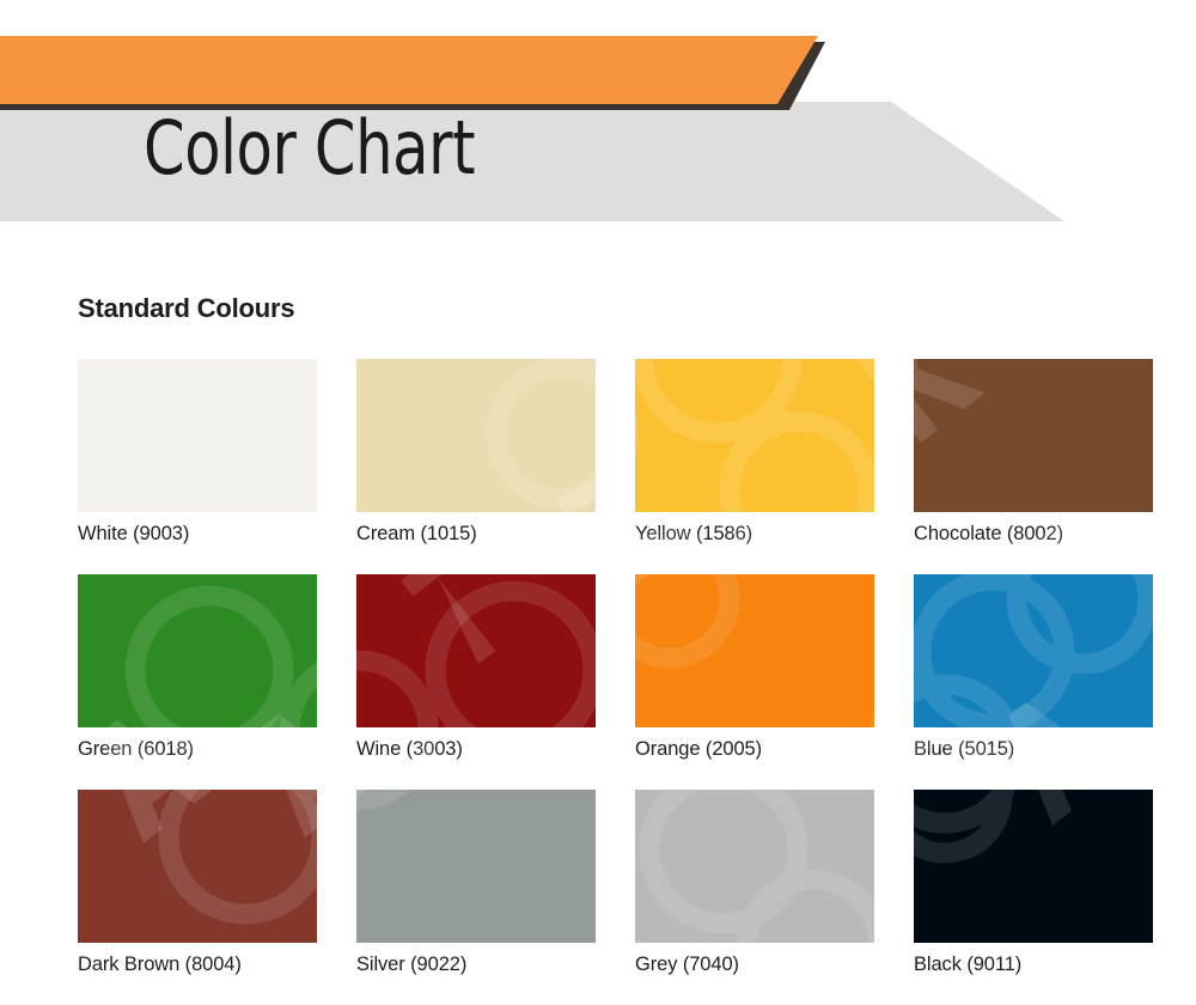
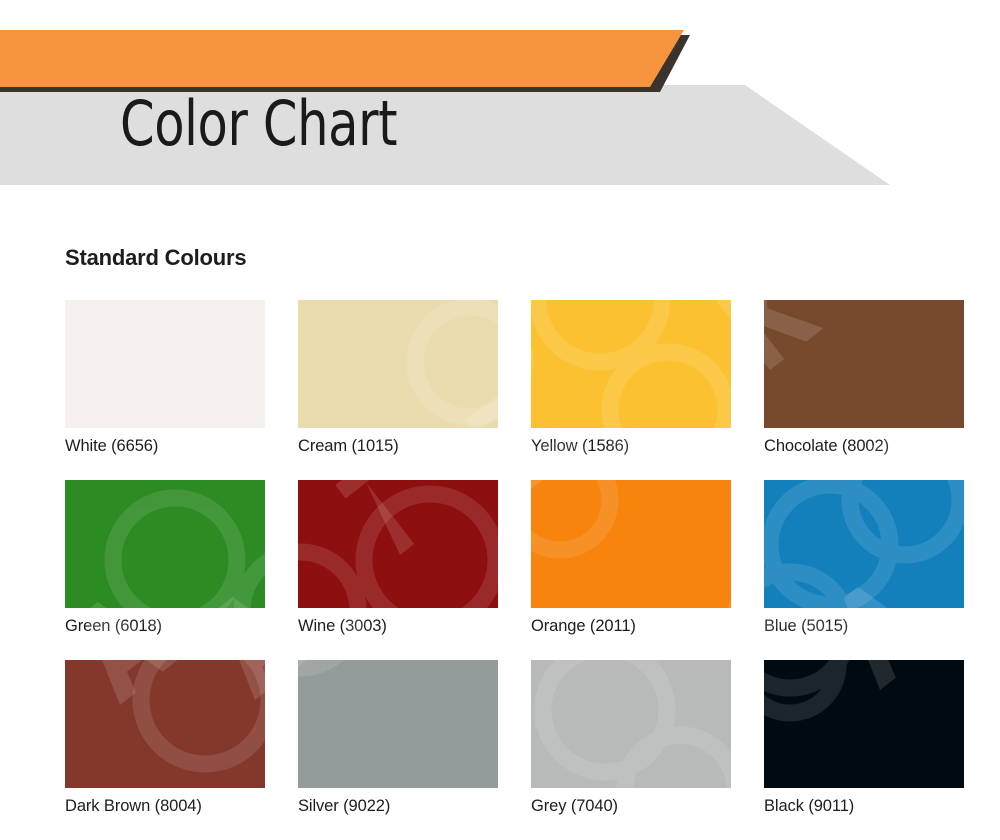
  Color Chart
  Standard Colours
- White (9003)
+ White (6656)
  Cream (1015)
  Yellow (1586)
  Chocolate (8002)
  Green (6018)
  Wine (3003)
- Orange (2005)
+ Orange (2011)
  Blue (5015)
  Dark Brown (8004)
  Silver (9022)
  Grey (7040)
  Black (9011)
